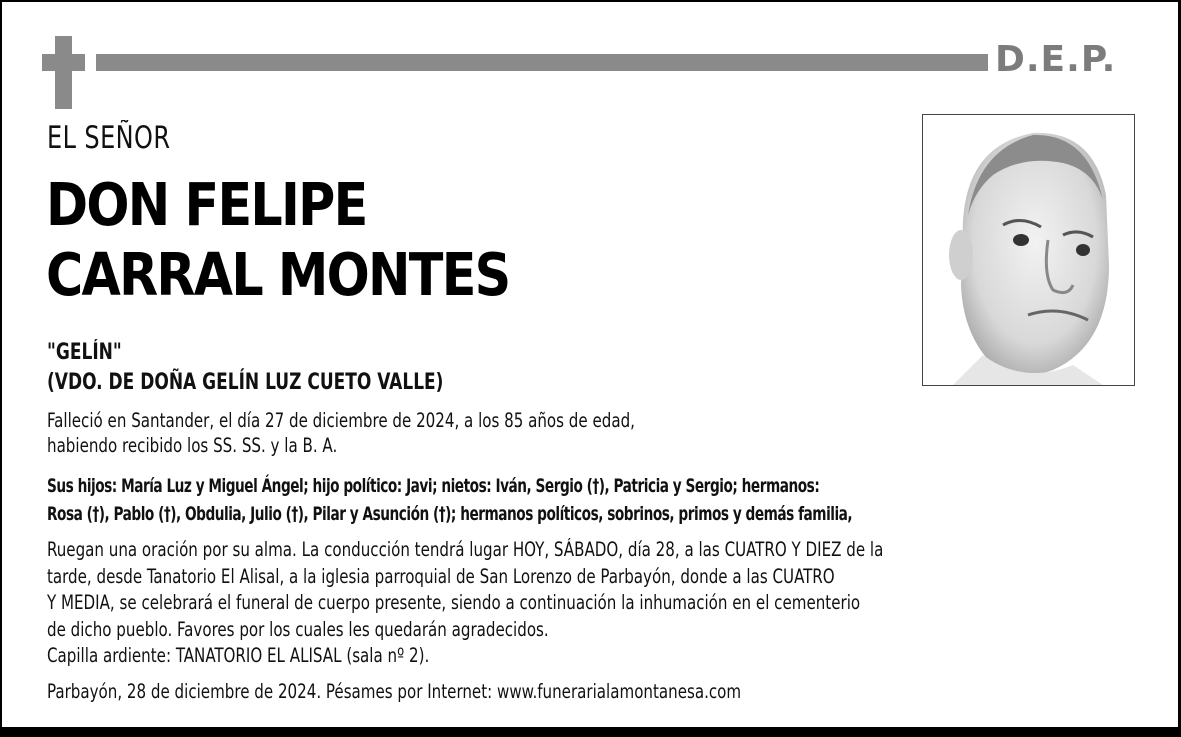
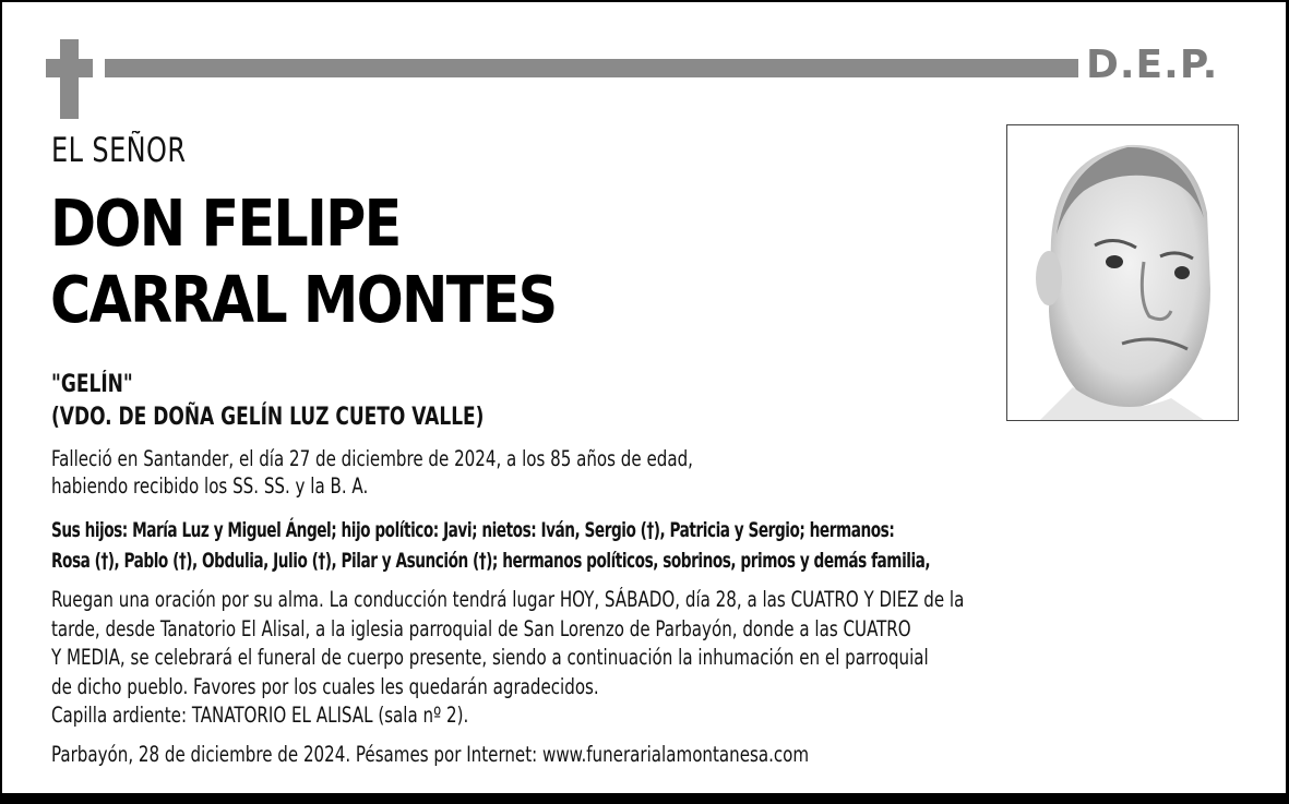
  D.E.P.
  EL SEÑOR
  DON FELIPE
  CARRAL MONTES
  "GELÍN"
  (VDO. DE DOÑA GELÍN LUZ CUETO VALLE)
  Falleció en Santander, el día 27 de diciembre de 2024, a los 85 años de edad,
  habiendo recibido los SS. SS. y la B. A.
  Sus hijos: María Luz y Miguel Ángel; hijo político: Javi; nietos: Iván, Sergio (†), Patricia y Sergio; hermanos:
  Rosa (†), Pablo (†), Obdulia, Julio (†), Pilar y Asunción (†); hermanos políticos, sobrinos, primos y demás familia,
  Ruegan una oración por su alma. La conducción tendrá lugar HOY, SÁBADO, día 28, a las CUATRO Y DIEZ de la
  tarde, desde Tanatorio El Alisal, a la iglesia parroquial de San Lorenzo de Parbayón, donde a las CUATRO
- Y MEDIA, se celebrará el funeral de cuerpo presente, siendo a continuación la inhumación en el cementerio
+ Y MEDIA, se celebrará el funeral de cuerpo presente, siendo a continuación la inhumación en el parroquial
  de dicho pueblo. Favores por los cuales les quedarán agradecidos.
  Capilla ardiente: TANATORIO EL ALISAL (sala nº 2).
  Parbayón, 28 de diciembre de 2024. Pésames por Internet: www.funerarialamontanesa.com
